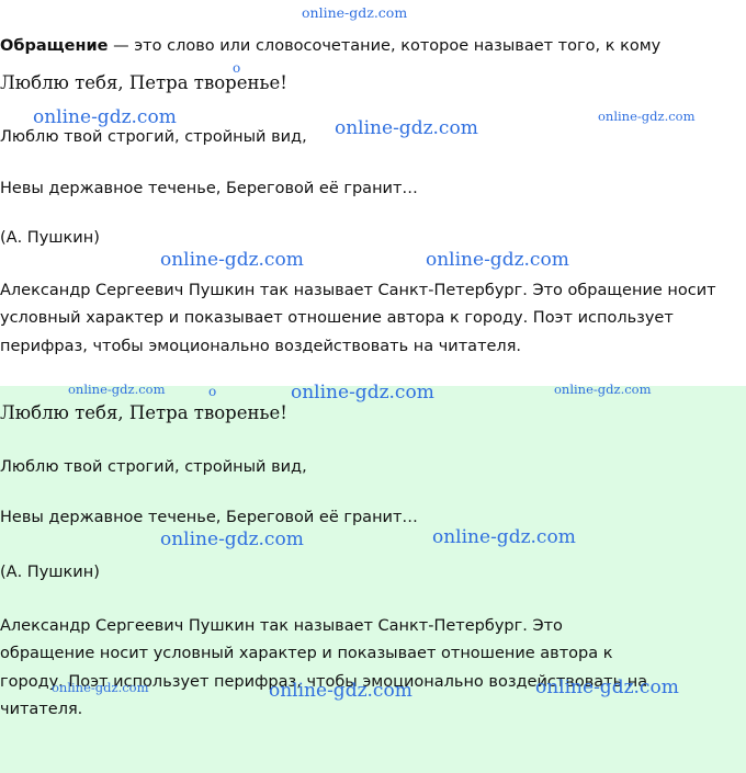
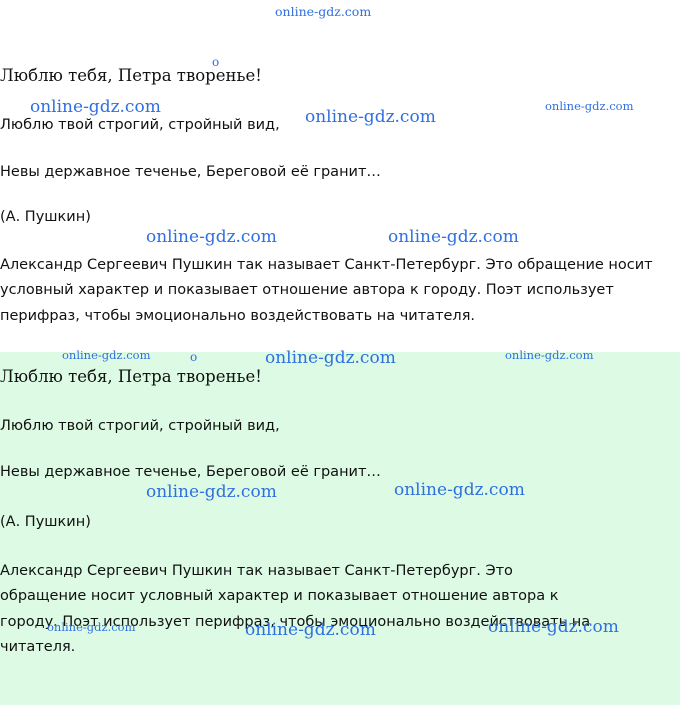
- Обращение — это слово или словосочетание, которое называет того, к кому
  Люблю тебя, Петра творенье!
  Люблю твой строгий, стройный вид,
  Невы державное теченье, Береговой её гранит…
  (А. Пушкин)
  Александр Сергеевич Пушкин так называет Санкт-Петербург. Это обращение носит условный характер и показывает отношение автора к городу. Поэт использует перифраз, чтобы эмоционально воздействовать на читателя.
  Люблю тебя, Петра творенье!
  Люблю твой строгий, стройный вид,
  Невы державное теченье, Береговой её гранит…
  (А. Пушкин)
  Александр Сергеевич Пушкин так называет Санкт-Петербург. Это обращение носит условный характер и показывает отношение автора к городу. Поэт использует перифраз, чтобы эмоционально воздействовать на читателя.
  online-gdz.com
  online-gdz.com
  online-gdz.com
  online-gdz.com
  online-gdz.com
  online-gdz.com
  online-gdz.com
  online-gdz.com
  online-gdz.com
  online-gdz.com
  online-gdz.com
  online-gdz.com
  online-gdz.com
  online-gdz.com
  о
  о
